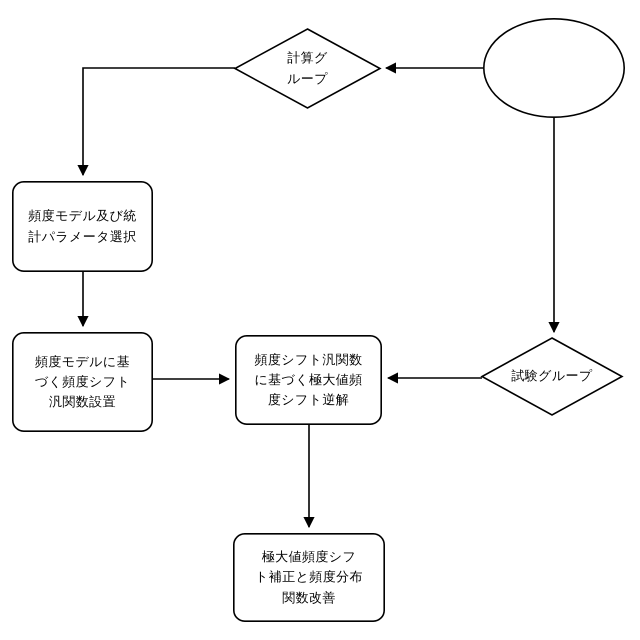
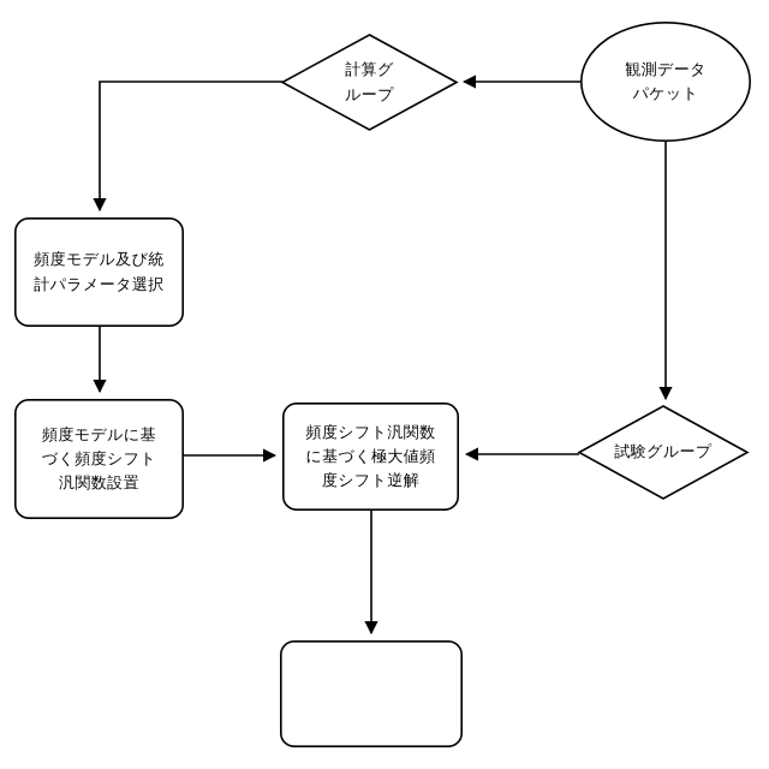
  計算グ
  ループ
+ 観測データ
+ パケット
  頻度モデル及び統
  計パラメータ選択
  頻度モデルに基
  づく頻度シフト
  汎関数設置
  頻度シフト汎関数
  に基づく極大値頻
  度シフト逆解
  試験グループ
- 極大値頻度シフ
- ト補正と頻度分布
- 関数改善
